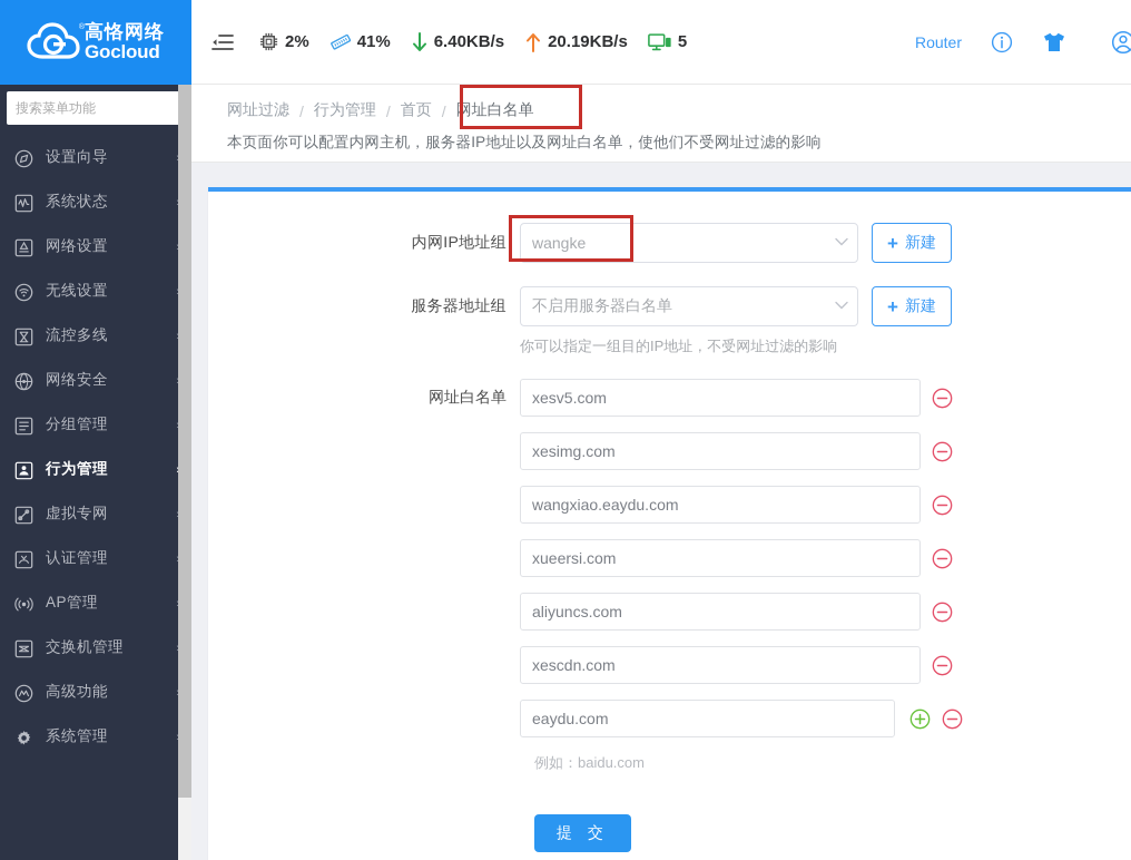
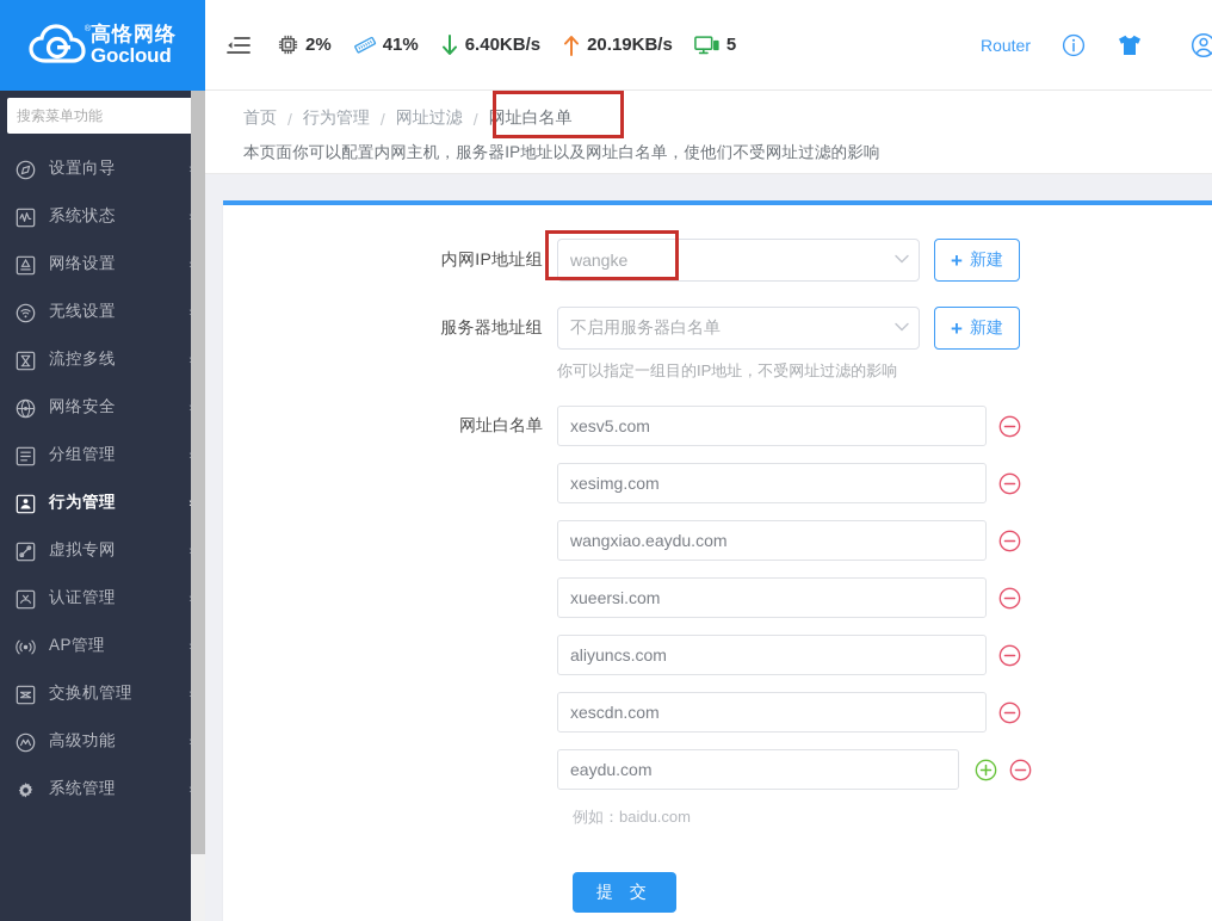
  高恪网络
  Gocloud
  2%
  41%
  6.40KB/s
  20.19KB/s
  5
  Router
  搜索菜单功能
  设置向导
  系统状态
  网络设置
  无线设置
  流控多线
  网络安全
  分组管理
  行为管理
  虚拟专网
  认证管理
  AP管理
  交换机管理
  高级功能
  系统管理
- 网址过滤
+ 首页
  /
  行为管理
  /
- 首页
+ 网址过滤
  /
  网址白名单
  本页面你可以配置内网主机，服务器IP地址以及网址白名单，使他们不受网址过滤的影响
  内网IP地址组
  wangke
  +
  新建
  服务器地址组
  不启用服务器白名单
  +
  新建
  你可以指定一组目的IP地址，不受网址过滤的影响
  网址白名单
  xesv5.com
  xesimg.com
  wangxiao.eaydu.com
  xueersi.com
  aliyuncs.com
  xescdn.com
  eaydu.com
  例如：baidu.com
  提 交
